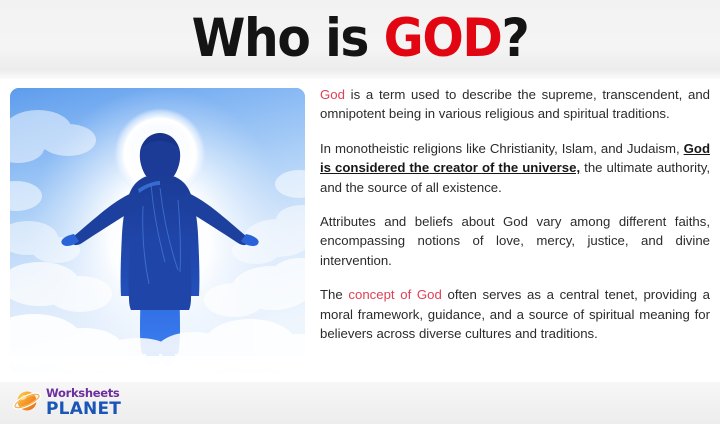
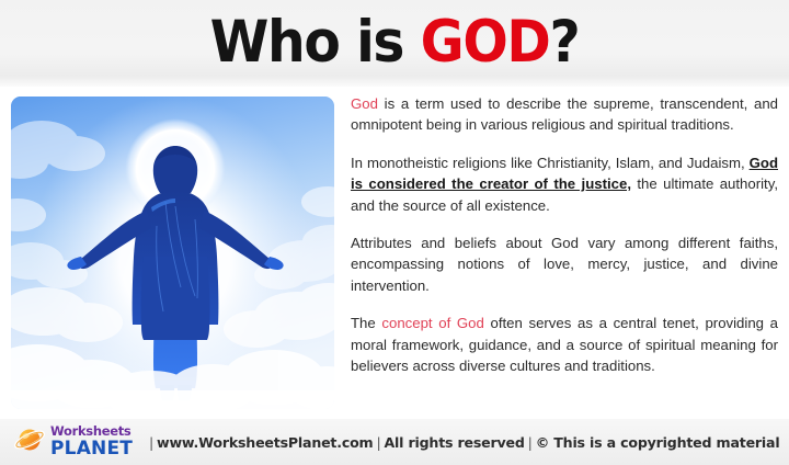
  Who is GOD?
  God is a term used to describe the supreme, transcendent, and omnipotent being in various religious and spiritual traditions.
- In monotheistic religions like Christianity, Islam, and Judaism, God is considered the creator of the universe, the ultimate authority, and the source of all existence.
+ In monotheistic religions like Christianity, Islam, and Judaism, God is considered the creator of the justice, the ultimate authority, and the source of all existence.
  Attributes and beliefs about God vary among different faiths, encompassing notions of love, mercy, justice, and divine intervention.
  The concept of God often serves as a central tenet, providing a moral framework, guidance, and a source of spiritual meaning for believers across diverse cultures and traditions.
  Worksheets
  PLANET
+ | www.WorksheetsPlanet.com | All rights reserved | © This is a copyrighted material
